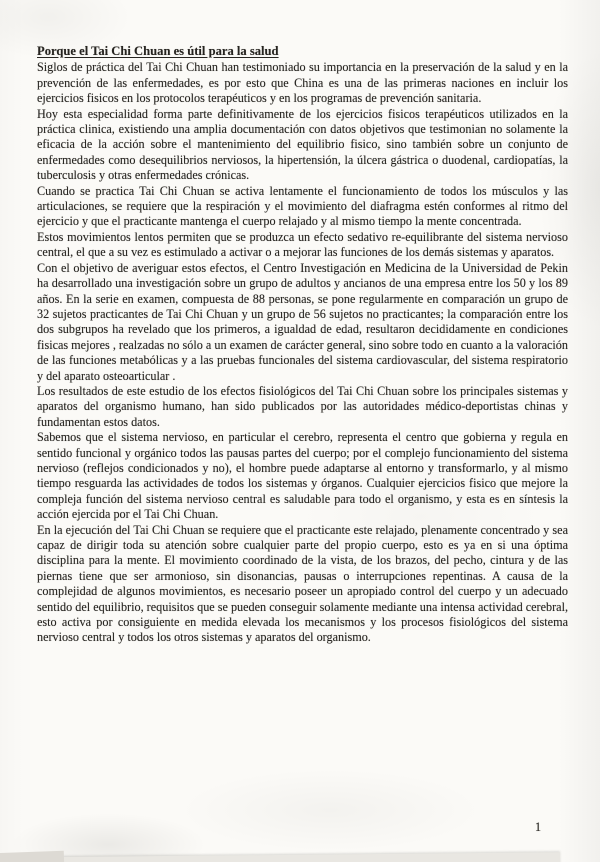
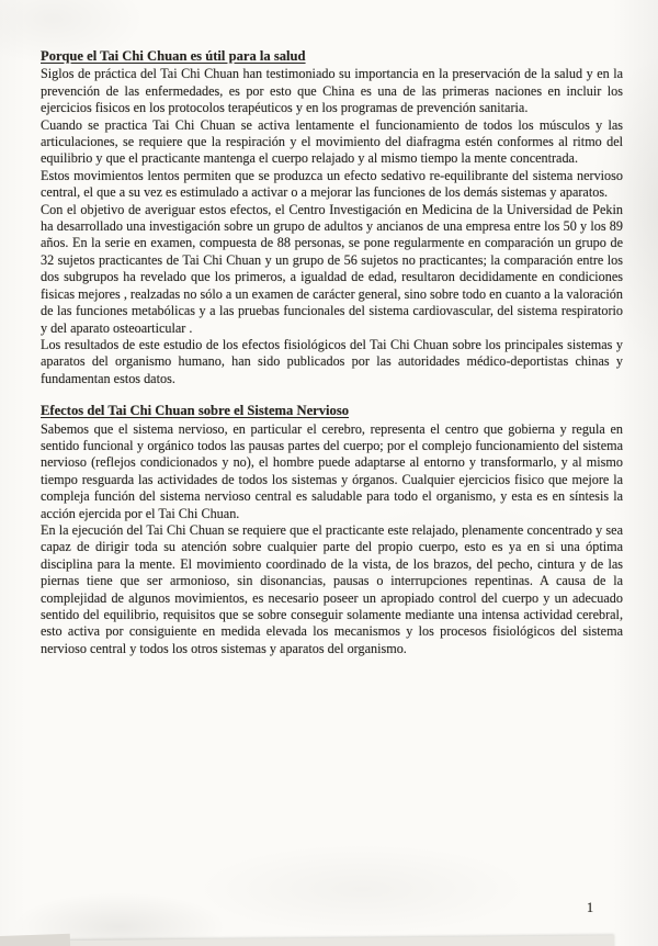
  Porque el Tai Chi Chuan es útil para la salud
  Siglos de práctica del Tai Chi Chuan han testimoniado su importancia en la preservación de la salud y en la prevención de las enfermedades, es por esto que China es una de las primeras naciones en incluir los ejercicios fisicos en los protocolos terapéuticos y en los programas de prevención sanitaria.
- Hoy esta especialidad forma parte definitivamente de los ejercicios fisicos terapéuticos utilizados en la práctica clinica, existiendo una amplia documentación con datos objetivos que testimonian no solamente la eficacia de la acción sobre el mantenimiento del equilibrio fisico, sino también sobre un conjunto de enfermedades como desequilibrios nerviosos, la hipertensión, la úlcera gástrica o duodenal, cardiopatías, la tuberculosis y otras enfermedades crónicas.
- Cuando se practica Tai Chi Chuan se activa lentamente el funcionamiento de todos los músculos y las articulaciones, se requiere que la respiración y el movimiento del diafragma estén conformes al ritmo del ejercicio y que el practicante mantenga el cuerpo relajado y al mismo tiempo la mente concentrada.
+ Cuando se practica Tai Chi Chuan se activa lentamente el funcionamiento de todos los músculos y las articulaciones, se requiere que la respiración y el movimiento del diafragma estén conformes al ritmo del equilibrio y que el practicante mantenga el cuerpo relajado y al mismo tiempo la mente concentrada.
  Estos movimientos lentos permiten que se produzca un efecto sedativo re-equilibrante del sistema nervioso central, el que a su vez es estimulado a activar o a mejorar las funciones de los demás sistemas y aparatos.
  Con el objetivo de averiguar estos efectos, el Centro Investigación en Medicina de la Universidad de Pekin ha desarrollado una investigación sobre un grupo de adultos y ancianos de una empresa entre los 50 y los 89 años. En la serie en examen, compuesta de 88 personas, se pone regularmente en comparación un grupo de 32 sujetos practicantes de Tai Chi Chuan y un grupo de 56 sujetos no practicantes; la comparación entre los dos subgrupos ha revelado que los primeros, a igualdad de edad, resultaron decididamente en condiciones fisicas mejores , realzadas no sólo a un examen de carácter general, sino sobre todo en cuanto a la valoración de las funciones metabólicas y a las pruebas funcionales del sistema cardiovascular, del sistema respiratorio y del aparato osteoarticular .
  Los resultados de este estudio de los efectos fisiológicos del Tai Chi Chuan sobre los principales sistemas y aparatos del organismo humano, han sido publicados por las autoridades médico-deportistas chinas y fundamentan estos datos.
+ Efectos del Tai Chi Chuan sobre el Sistema Nervioso
  Sabemos que el sistema nervioso, en particular el cerebro, representa el centro que gobierna y regula en sentido funcional y orgánico todos las pausas partes del cuerpo; por el complejo funcionamiento del sistema nervioso (reflejos condicionados y no), el hombre puede adaptarse al entorno y transformarlo, y al mismo tiempo resguarda las actividades de todos los sistemas y órganos. Cualquier ejercicios fisico que mejore la compleja función del sistema nervioso central es saludable para todo el organismo, y esta es en síntesis la acción ejercida por el Tai Chi Chuan.
- En la ejecución del Tai Chi Chuan se requiere que el practicante este relajado, plenamente concentrado y sea capaz de dirigir toda su atención sobre cualquier parte del propio cuerpo, esto es ya en si una óptima disciplina para la mente. El movimiento coordinado de la vista, de los brazos, del pecho, cintura y de las piernas tiene que ser armonioso, sin disonancias, pausas o interrupciones repentinas. A causa de la complejidad de algunos movimientos, es necesario poseer un apropiado control del cuerpo y un adecuado sentido del equilibrio, requisitos que se pueden conseguir solamente mediante una intensa actividad cerebral, esto activa por consiguiente en medida elevada los mecanismos y los procesos fisiológicos del sistema nervioso central y todos los otros sistemas y aparatos del organismo.
+ En la ejecución del Tai Chi Chuan se requiere que el practicante este relajado, plenamente concentrado y sea capaz de dirigir toda su atención sobre cualquier parte del propio cuerpo, esto es ya en si una óptima disciplina para la mente. El movimiento coordinado de la vista, de los brazos, del pecho, cintura y de las piernas tiene que ser armonioso, sin disonancias, pausas o interrupciones repentinas. A causa de la complejidad de algunos movimientos, es necesario poseer un apropiado control del cuerpo y un adecuado sentido del equilibrio, requisitos que se sobre conseguir solamente mediante una intensa actividad cerebral, esto activa por consiguiente en medida elevada los mecanismos y los procesos fisiológicos del sistema nervioso central y todos los otros sistemas y aparatos del organismo.
  1
